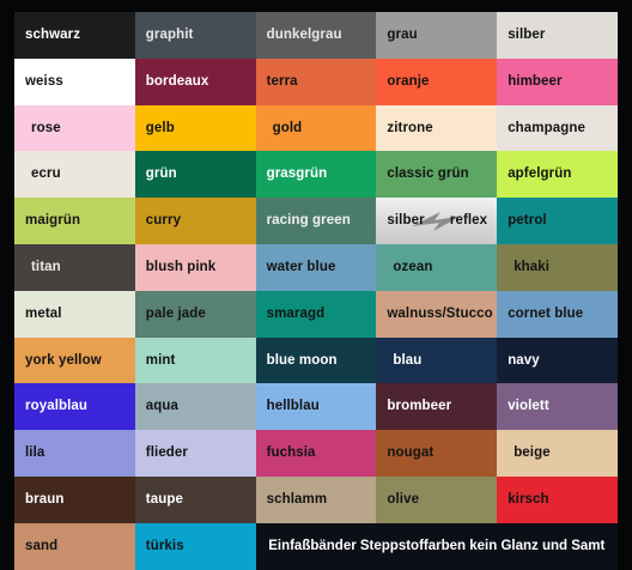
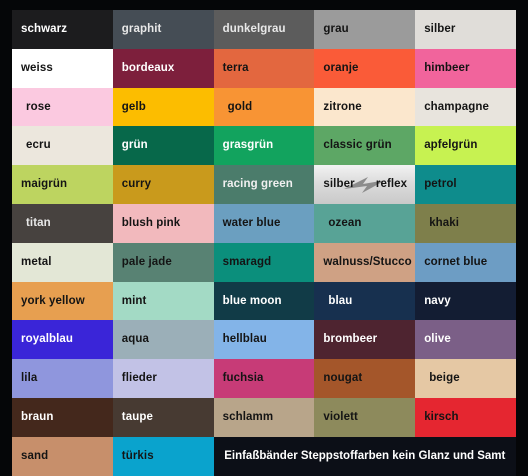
  schwarz
  graphit
  dunkelgrau
  grau
  silber
  weiss
  bordeaux
  terra
  oranje
  himbeer
  rose
  gelb
  gold
  zitrone
  champagne
  ecru
  grün
  grasgrün
  classic grün
  apfelgrün
  maigrün
  curry
  racing green
  silber
  reflex
  petrol
  titan
  blush pink
  water blue
  ozean
  khaki
  metal
  pale jade
  smaragd
  walnuss/Stucco
  cornet blue
  york yellow
  mint
  blue moon
  blau
  navy
  royalblau
  aqua
  hellblau
  brombeer
- violett
+ olive
  lila
  flieder
  fuchsia
  nougat
  beige
  braun
  taupe
  schlamm
- olive
+ violett
  kirsch
  sand
  türkis
  Einfaßbänder Steppstoffarben kein Glanz und Samt
